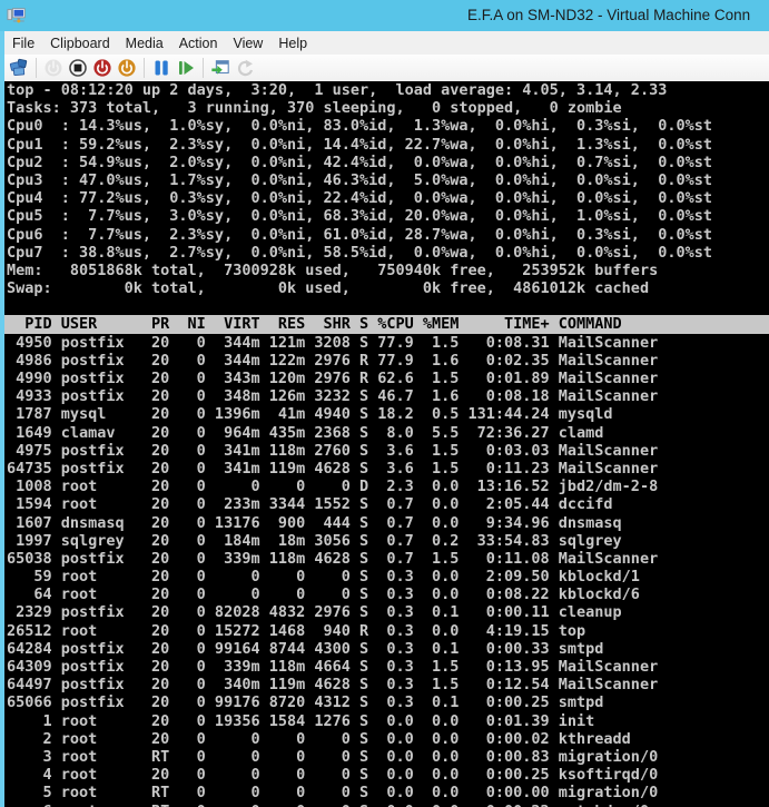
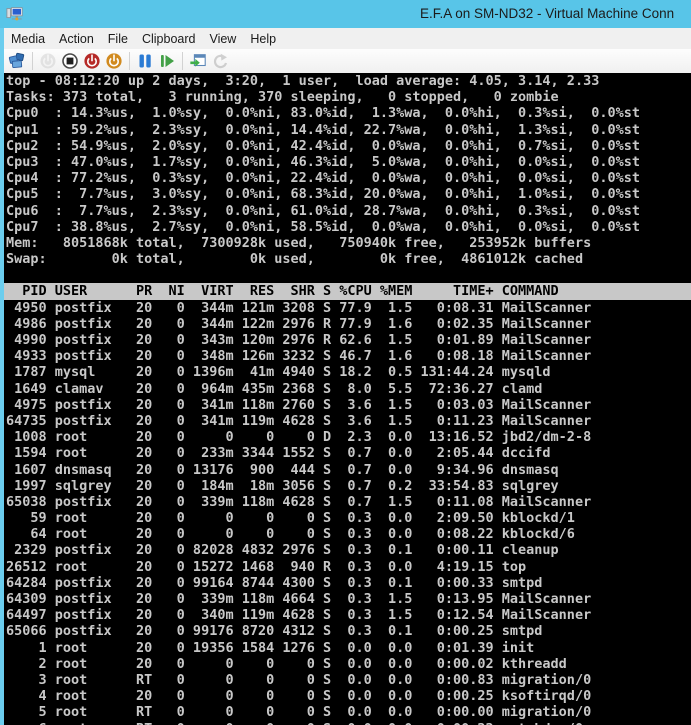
  E.F.A on SM-ND32 - Virtual Machine Conn
- File
+ Media
- Clipboard
+ Action
- Media
+ File
- Action
+ Clipboard
  View
  Help
  top - 08:12:20 up 2 days, 3:20, 1 user, load average: 4.05, 3.14, 2.33
  Tasks: 373 total, 3 running, 370 sleeping, 0 stopped, 0 zombie
  Cpu0 : 14.3%us, 1.0%sy, 0.0%ni, 83.0%id, 1.3%wa, 0.0%hi, 0.3%si, 0.0%st
  Cpu1 : 59.2%us, 2.3%sy, 0.0%ni, 14.4%id, 22.7%wa, 0.0%hi, 1.3%si, 0.0%st
  Cpu2 : 54.9%us, 2.0%sy, 0.0%ni, 42.4%id, 0.0%wa, 0.0%hi, 0.7%si, 0.0%st
  Cpu3 : 47.0%us, 1.7%sy, 0.0%ni, 46.3%id, 5.0%wa, 0.0%hi, 0.0%si, 0.0%st
  Cpu4 : 77.2%us, 0.3%sy, 0.0%ni, 22.4%id, 0.0%wa, 0.0%hi, 0.0%si, 0.0%st
  Cpu5 : 7.7%us, 3.0%sy, 0.0%ni, 68.3%id, 20.0%wa, 0.0%hi, 1.0%si, 0.0%st
  Cpu6 : 7.7%us, 2.3%sy, 0.0%ni, 61.0%id, 28.7%wa, 0.0%hi, 0.3%si, 0.0%st
  Cpu7 : 38.8%us, 2.7%sy, 0.0%ni, 58.5%id, 0.0%wa, 0.0%hi, 0.0%si, 0.0%st
  Mem: 8051868k total, 7300928k used, 750940k free, 253952k buffers
  Swap: 0k total, 0k used, 0k free, 4861012k cached
  PID USER PR NI VIRT RES SHR S %CPU %MEM TIME+ COMMAND
  4950 postfix 20 0 344m 121m 3208 S 77.9 1.5 0:08.31 MailScanner
  4986 postfix 20 0 344m 122m 2976 R 77.9 1.6 0:02.35 MailScanner
  4990 postfix 20 0 343m 120m 2976 R 62.6 1.5 0:01.89 MailScanner
  4933 postfix 20 0 348m 126m 3232 S 46.7 1.6 0:08.18 MailScanner
  1787 mysql 20 0 1396m 41m 4940 S 18.2 0.5 131:44.24 mysqld
  1649 clamav 20 0 964m 435m 2368 S 8.0 5.5 72:36.27 clamd
  4975 postfix 20 0 341m 118m 2760 S 3.6 1.5 0:03.03 MailScanner
  64735 postfix 20 0 341m 119m 4628 S 3.6 1.5 0:11.23 MailScanner
  1008 root 20 0 0 0 0 D 2.3 0.0 13:16.52 jbd2/dm-2-8
  1594 root 20 0 233m 3344 1552 S 0.7 0.0 2:05.44 dccifd
  1607 dnsmasq 20 0 13176 900 444 S 0.7 0.0 9:34.96 dnsmasq
  1997 sqlgrey 20 0 184m 18m 3056 S 0.7 0.2 33:54.83 sqlgrey
  65038 postfix 20 0 339m 118m 4628 S 0.7 1.5 0:11.08 MailScanner
  59 root 20 0 0 0 0 S 0.3 0.0 2:09.50 kblockd/1
  64 root 20 0 0 0 0 S 0.3 0.0 0:08.22 kblockd/6
  2329 postfix 20 0 82028 4832 2976 S 0.3 0.1 0:00.11 cleanup
  26512 root 20 0 15272 1468 940 R 0.3 0.0 4:19.15 top
  64284 postfix 20 0 99164 8744 4300 S 0.3 0.1 0:00.33 smtpd
  64309 postfix 20 0 339m 118m 4664 S 0.3 1.5 0:13.95 MailScanner
  64497 postfix 20 0 340m 119m 4628 S 0.3 1.5 0:12.54 MailScanner
  65066 postfix 20 0 99176 8720 4312 S 0.3 0.1 0:00.25 smtpd
  1 root 20 0 19356 1584 1276 S 0.0 0.0 0:01.39 init
  2 root 20 0 0 0 0 S 0.0 0.0 0:00.02 kthreadd
  3 root RT 0 0 0 0 S 0.0 0.0 0:00.83 migration/0
  4 root 20 0 0 0 0 S 0.0 0.0 0:00.25 ksoftirqd/0
  5 root RT 0 0 0 0 S 0.0 0.0 0:00.00 migration/0
